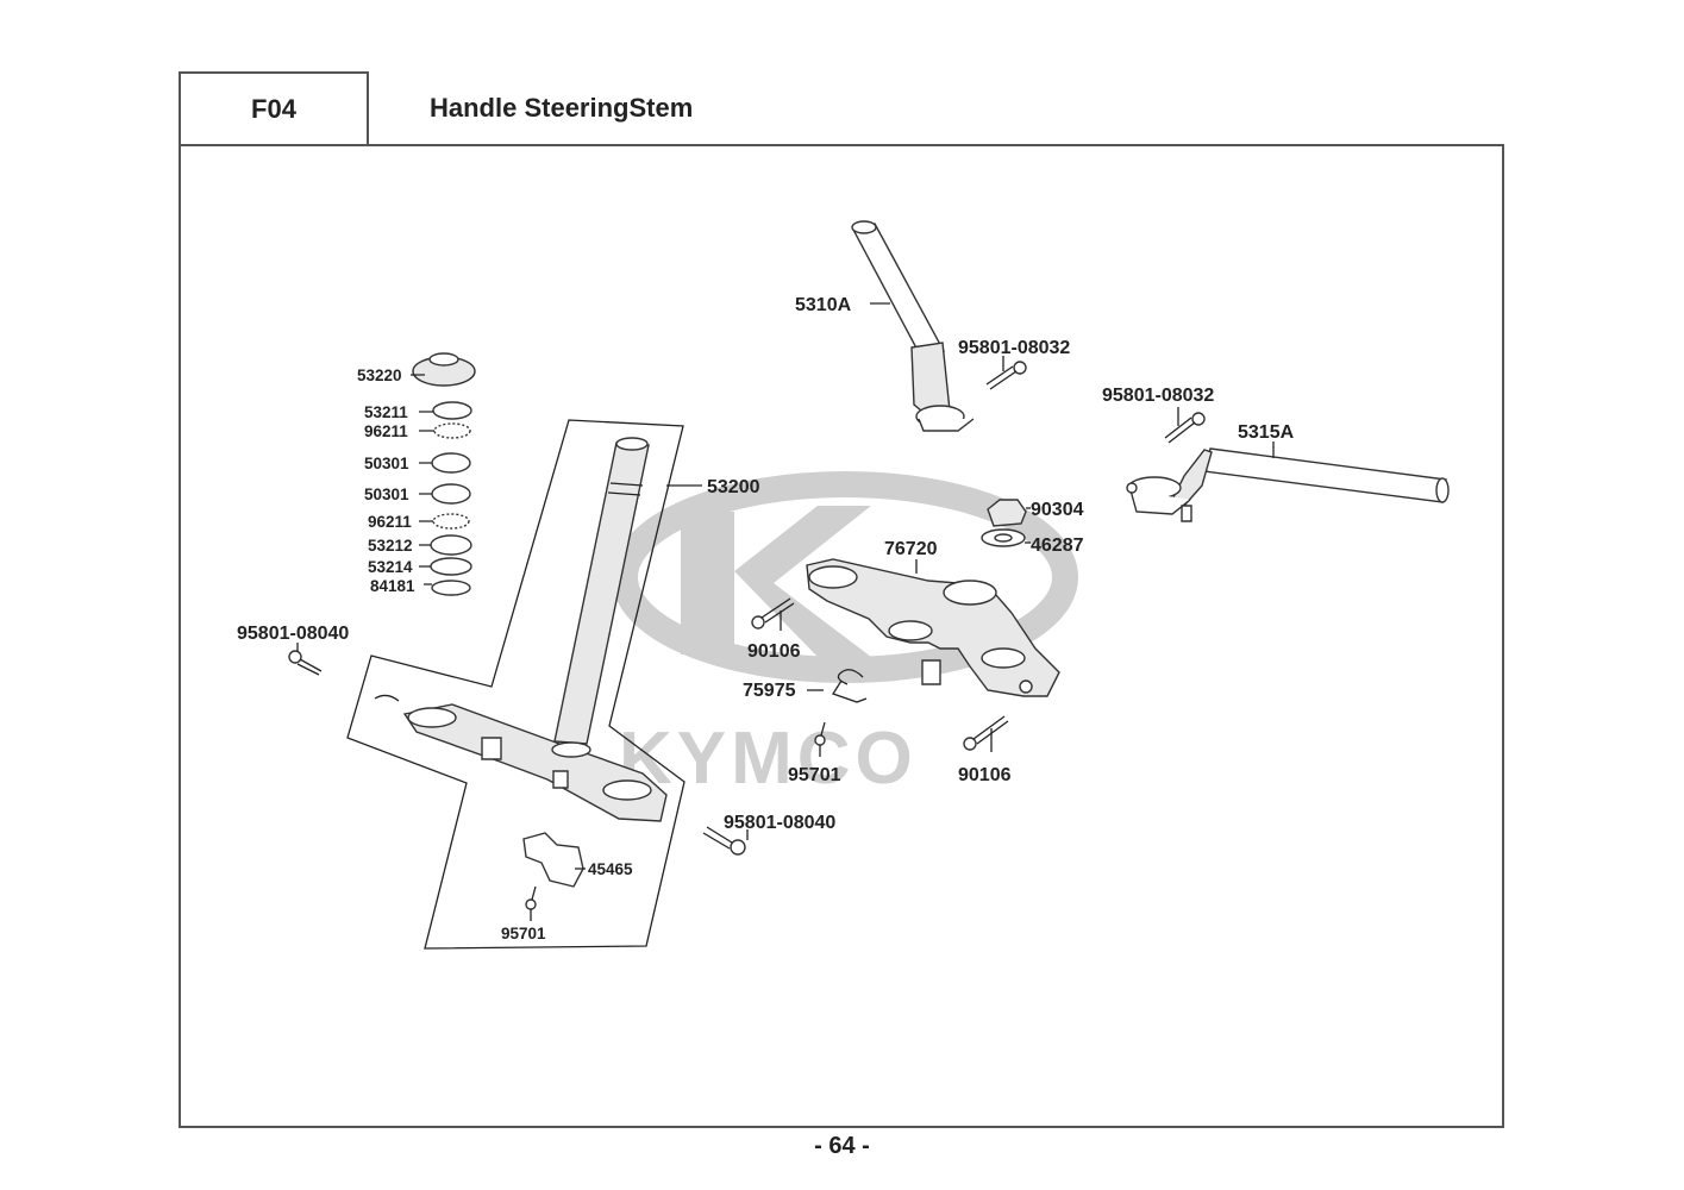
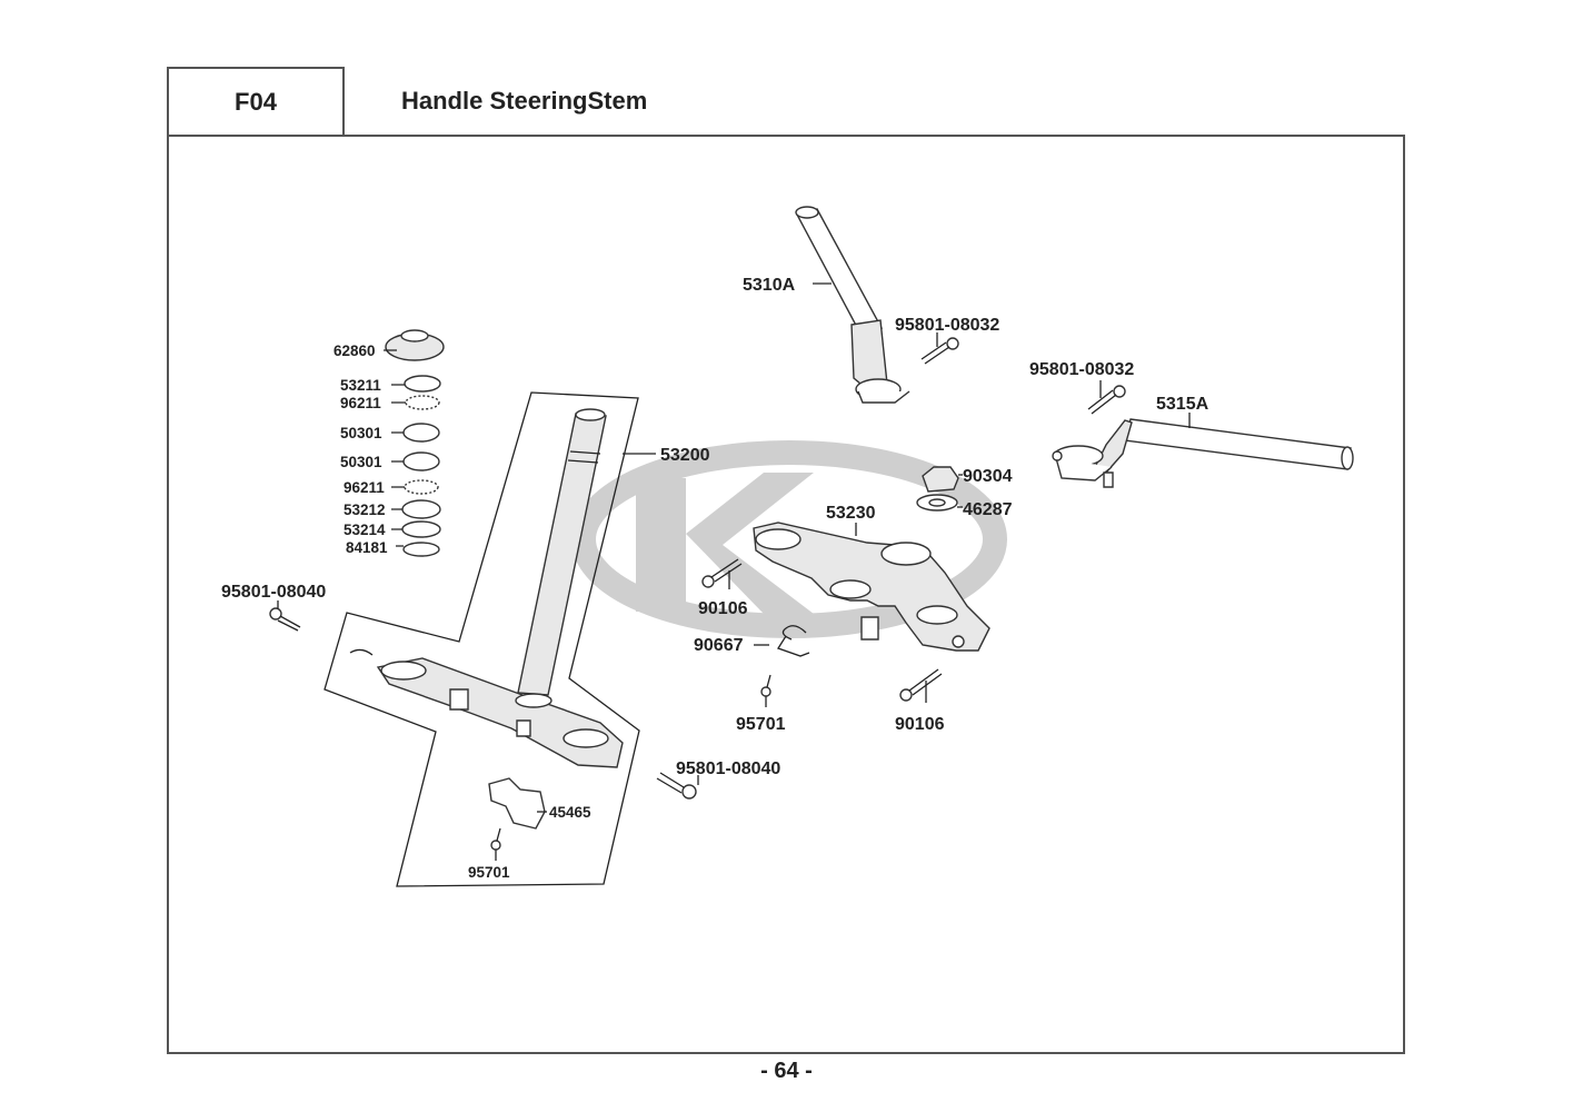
  F04
  Handle SteeringStem
- KYMCO
  53200
- 53220
+ 62860
  53211
  96211
  50301
  50301
  96211
  53212
  53214
  84181
  95801-08040
  45465
  95701
  95801-08040
- 76720
+ 53230
  90106
- 75975
+ 90667
  95701
  90106
  90304
  46287
  5310A
  95801-08032
  5315A
  95801-08032
  - 64 -
